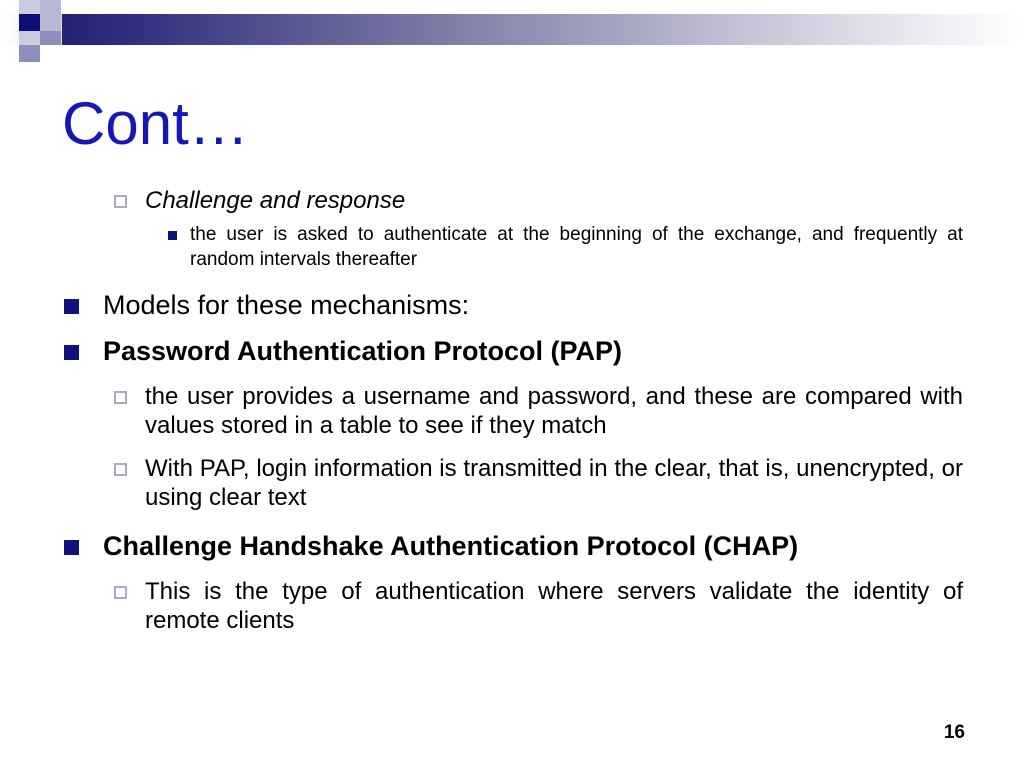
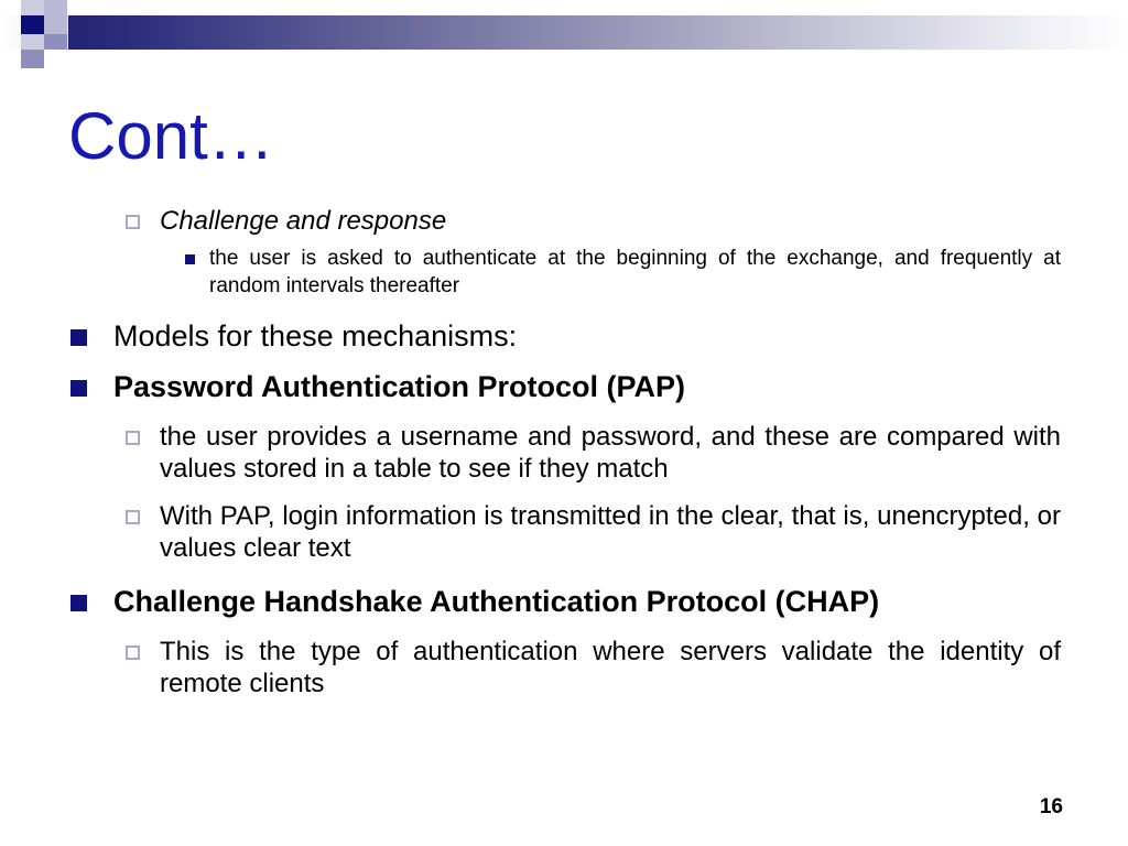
  Cont…
  Challenge and response
  the user is asked to authenticate at the beginning of the exchange, and frequently at random intervals thereafter
  Models for these mechanisms:
  Password Authentication Protocol (PAP)
  the user provides a username and password, and these are compared with values stored in a table to see if they match
- With PAP, login information is transmitted in the clear, that is, unencrypted, or using clear text
+ With PAP, login information is transmitted in the clear, that is, unencrypted, or values clear text
  Challenge Handshake Authentication Protocol (CHAP)
  This is the type of authentication where servers validate the identity of remote clients
  16
